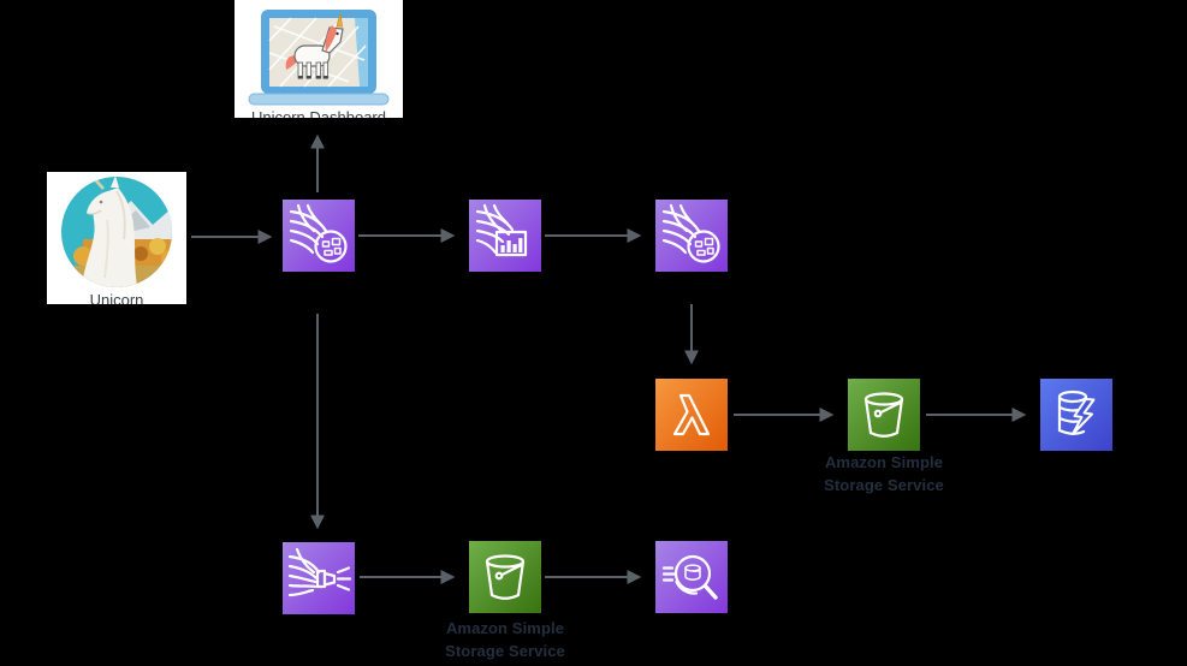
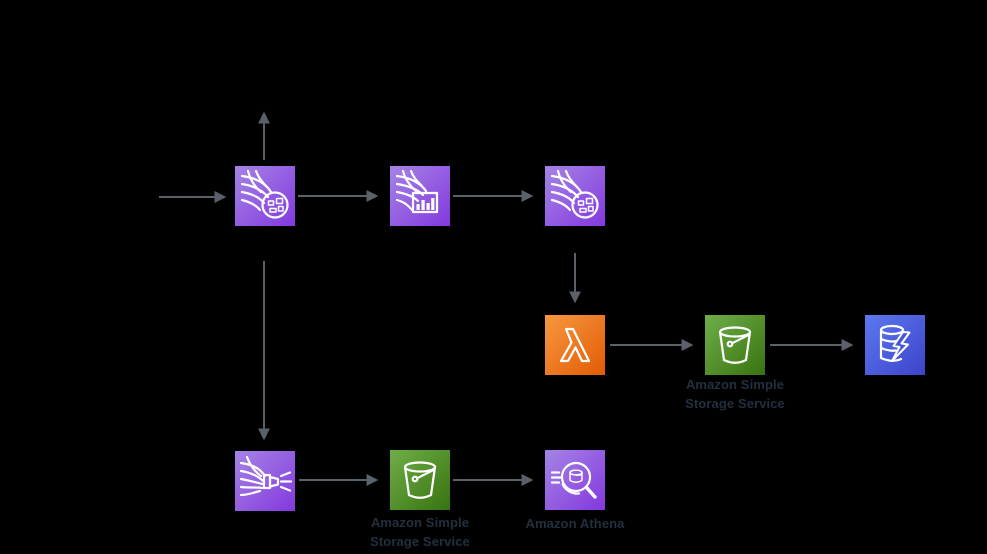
- Unicorn Dashboard
- Unicorn
  Amazon Simple
  Storage Service
  Amazon Simple
  Storage Service
+ Amazon Athena
